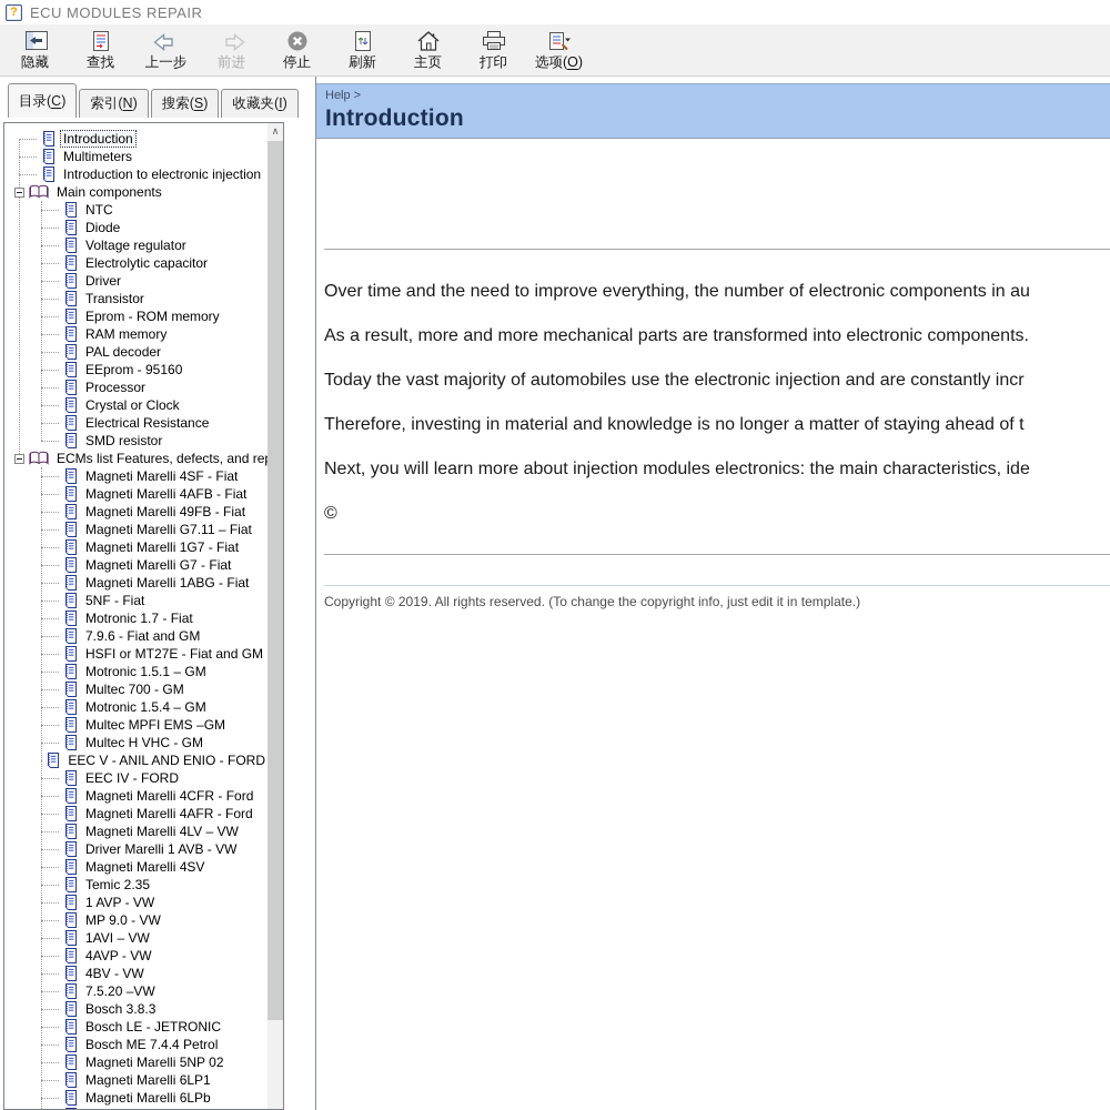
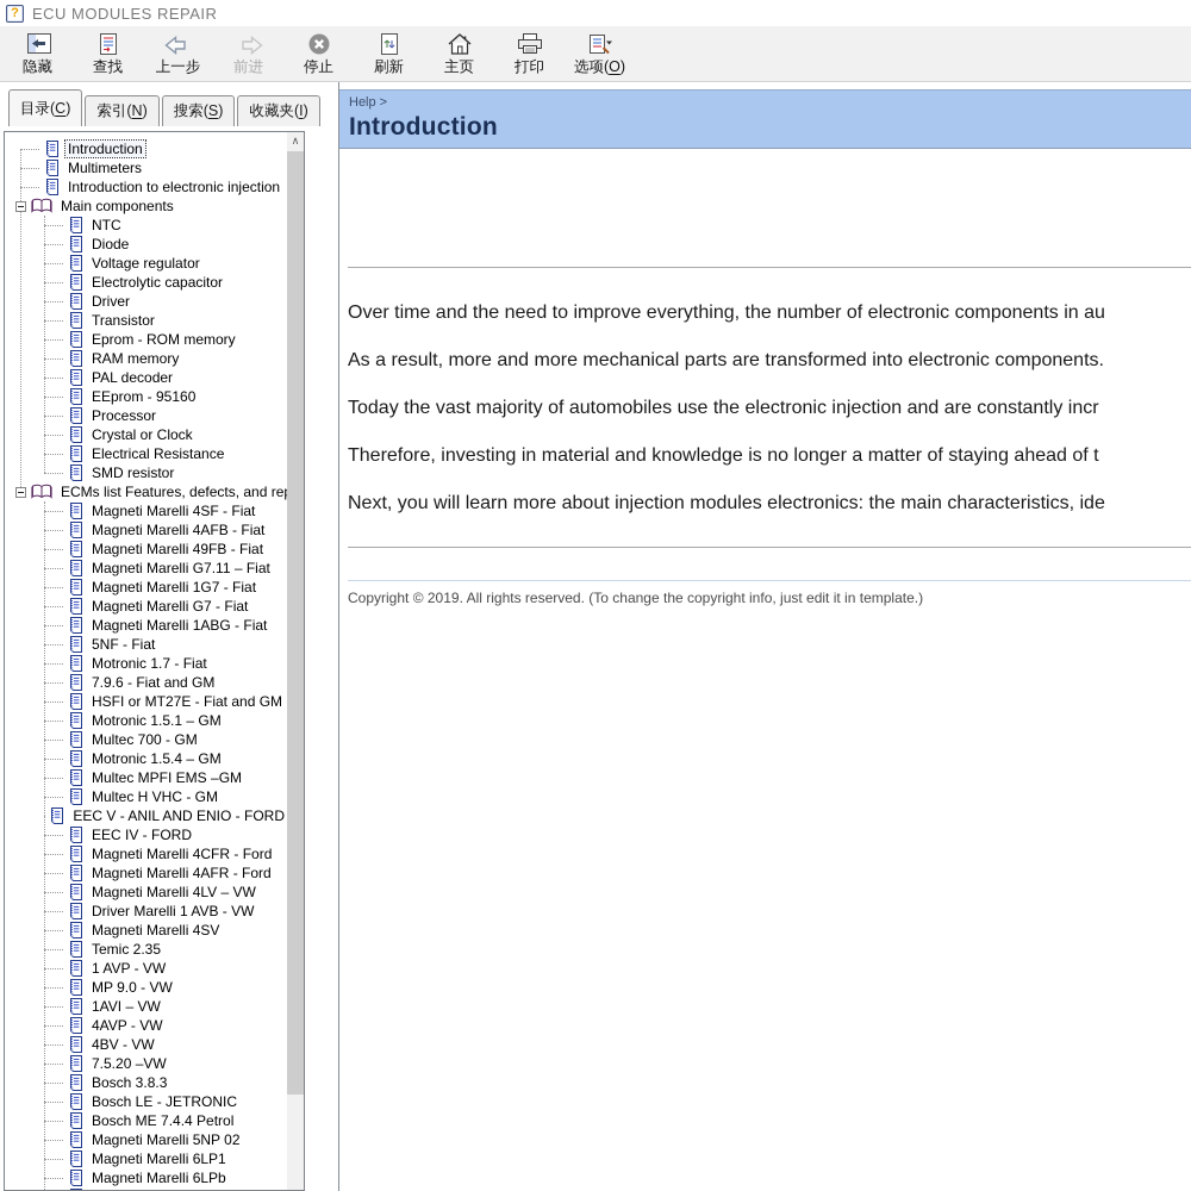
  ?
  ECU MODULES REPAIR
  隐藏
  查找
  上一步
  前进
  停止
  刷新
  主页
  打印
  选项(O)
  目录(C)
  索引(N)
  搜索(S)
  收藏夹(I)
  Introduction
  Multimeters
  Introduction to electronic injection
  Main components
  NTC
  Diode
  Voltage regulator
  Electrolytic capacitor
  Driver
  Transistor
  Eprom - ROM memory
  RAM memory
  PAL decoder
  EEprom - 95160
  Processor
  Crystal or Clock
  Electrical Resistance
  SMD resistor
  ECMs list Features, defects, and re
  Magneti Marelli 4SF - Fiat
  Magneti Marelli 4AFB - Fiat
  Magneti Marelli 49FB - Fiat
  Magneti Marelli G7.11 – Fiat
  Magneti Marelli 1G7 - Fiat
  Magneti Marelli G7 - Fiat
  Magneti Marelli 1ABG - Fiat
  5NF - Fiat
  Motronic 1.7 - Fiat
  7.9.6 - Fiat and GM
  HSFI or MT27E - Fiat and GM
  Motronic 1.5.1 – GM
  Multec 700 - GM
  Motronic 1.5.4 – GM
  Multec MPFI EMS –GM
  Multec H VHC - GM
  EEC V - ANIL AND ENIO - FORD
  EEC IV - FORD
  Magneti Marelli 4CFR - Ford
  Magneti Marelli 4AFR - Ford
  Magneti Marelli 4LV – VW
  Driver Marelli 1 AVB - VW
  Magneti Marelli 4SV
  Temic 2.35
  1 AVP - VW
  MP 9.0 - VW
  1AVI – VW
  4AVP - VW
  4BV - VW
  7.5.20 –VW
  Bosch 3.8.3
  Bosch LE - JETRONIC
  Bosch ME 7.4.4 Petrol
  Magneti Marelli 5NP 02
  Magneti Marelli 6LP1
  Magneti Marelli 6LPb
  ∧
  Help >
  Introduction
  Over time and the need to improve everything, the number of electronic components in au
  As a result, more and more mechanical parts are transformed into electronic components.
  Today the vast majority of automobiles use the electronic injection and are constantly incr
  Therefore, investing in material and knowledge is no longer a matter of staying ahead of t
  Next, you will learn more about injection modules electronics: the main characteristics, ide
- ©
  Copyright © 2019. All rights reserved. (To change the copyright info, just edit it in template.)
